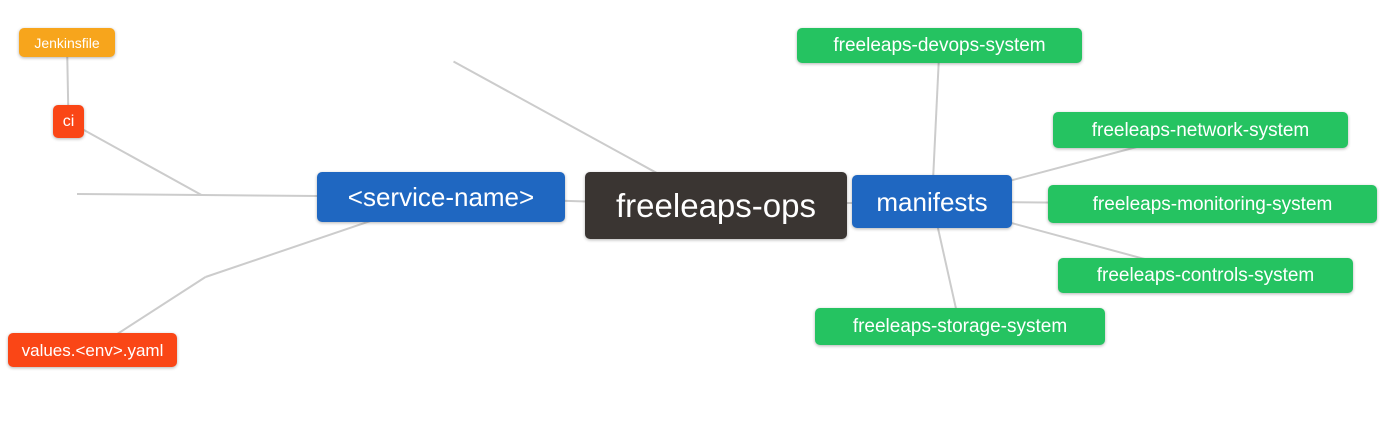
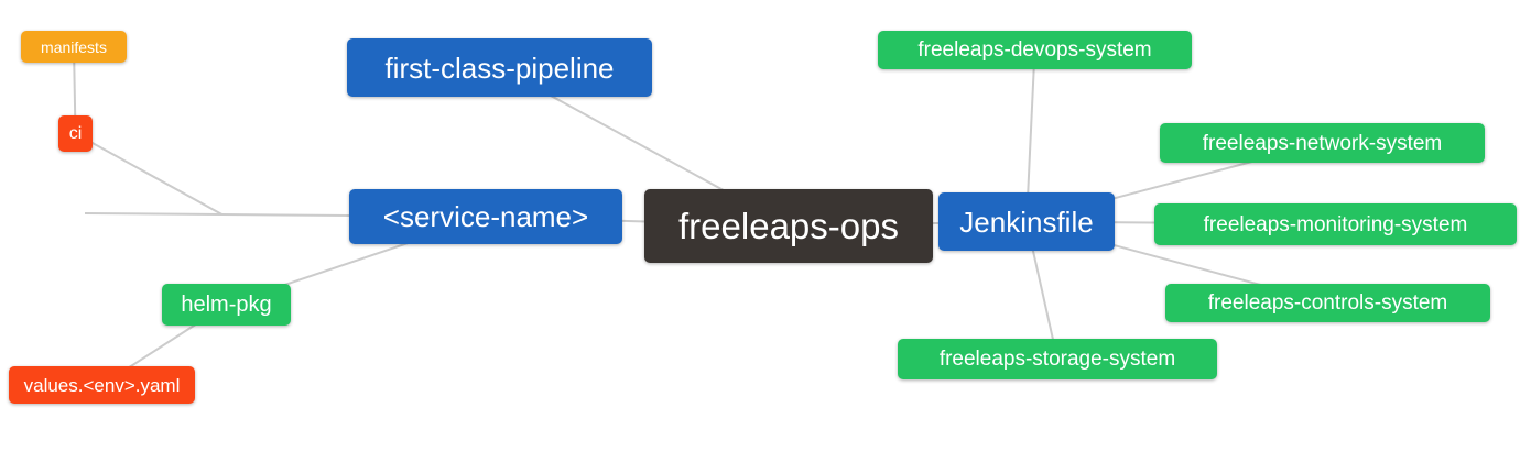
- Jenkinsfile
+ manifests
  ci
+ helm-pkg
  values.<env>.yaml
+ first-class-pipeline
  <service-name>
  freeleaps-ops
- manifests
+ Jenkinsfile
  freeleaps-devops-system
  freeleaps-network-system
  freeleaps-monitoring-system
  freeleaps-controls-system
  freeleaps-storage-system
